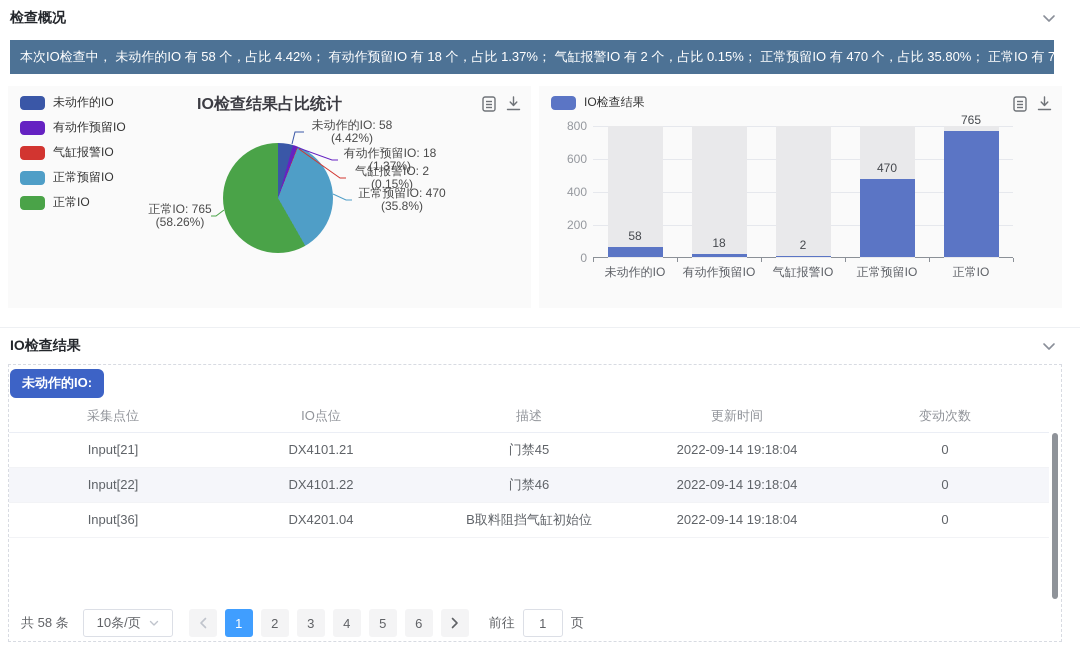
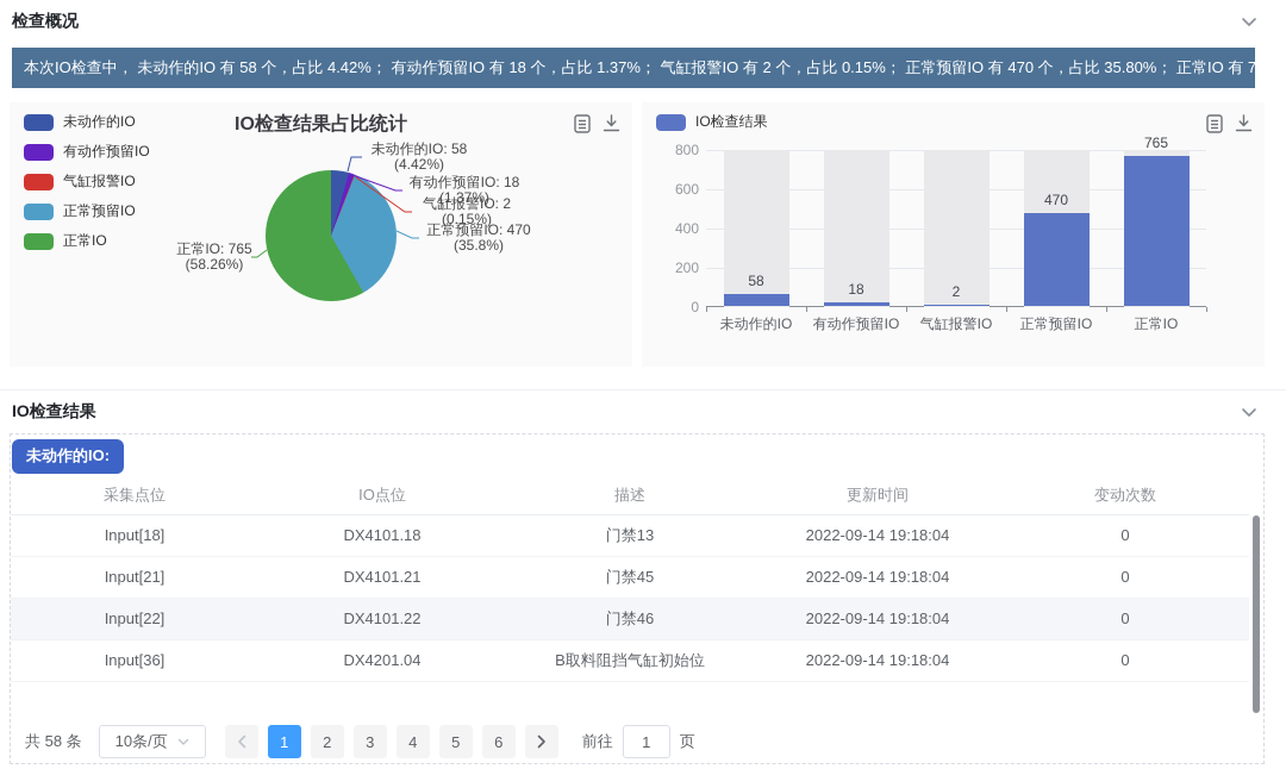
  检查概况
  本次IO检查中， 未动作的IO 有 58 个，占比 4.42%； 有动作预留IO 有 18 个，占比 1.37%； 气缸报警IO 有 2 个，占比 0.15%； 正常预留IO 有 470 个，占比 35.80%； 正常IO 有 7
  未动作的IO
  有动作预留IO
  气缸报警IO
  正常预留IO
  正常IO
  IO检查结果占比统计
  未动作的IO: 58
  (4.42%)
  有动作预留IO: 18
  (1.37%)
  气缸报警IO: 2
  (0.15%)
  正常预留IO: 470
  (35.8%)
  正常IO: 765
  (58.26%)
  IO检查结果
  800
  600
  400
  200
  0
  58
  18
  2
  470
  765
  未动作的IO
  有动作预留IO
  气缸报警IO
  正常预留IO
  正常IO
  IO检查结果
  未动作的IO:
  采集点位	IO点位	描述	更新时间	变动次数
+ Input[18]	DX4101.18	门禁13	2022-09-14 19:18:04	0
  Input[21]	DX4101.21	门禁45	2022-09-14 19:18:04	0
  Input[22]	DX4101.22	门禁46	2022-09-14 19:18:04	0
  Input[36]	DX4201.04	B取料阻挡气缸初始位	2022-09-14 19:18:04	0
  共 58 条
  10条/页
  1
  2
  3
  4
  5
  6
  前往
  1
  页
